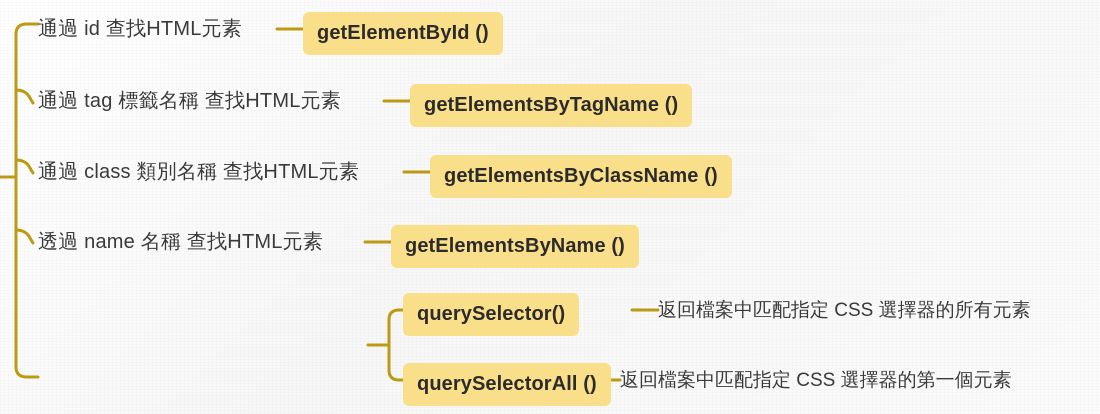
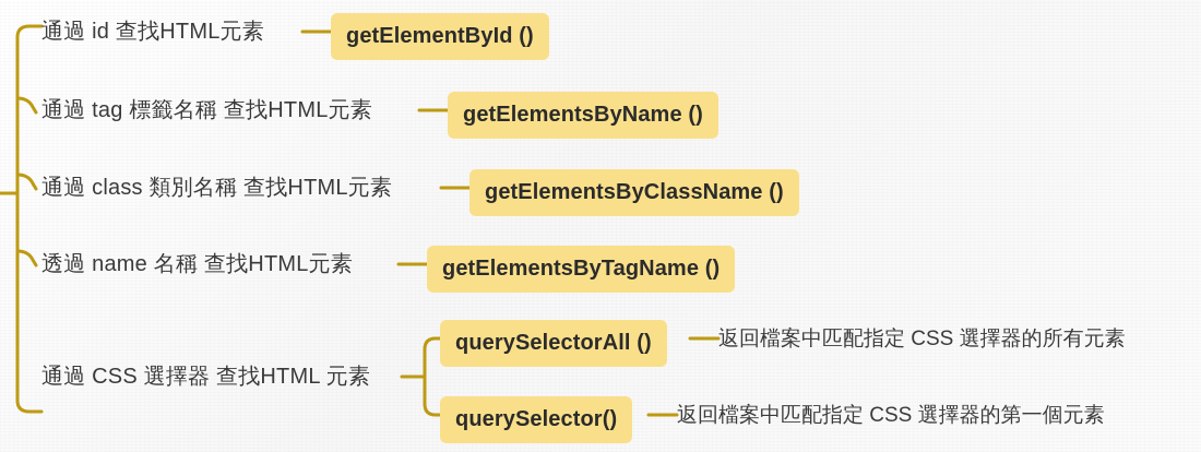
  通過 id 查找HTML元素
  getElementById ()
  通過 tag 標籤名稱 查找HTML元素
- getElementsByTagName ()
+ getElementsByName ()
  通過 class 類別名稱 查找HTML元素
  getElementsByClassName ()
  透過 name 名稱 查找HTML元素
- getElementsByName ()
+ getElementsByTagName ()
+ 通過 CSS 選擇器 查找HTML 元素
- querySelector()
+ querySelectorAll ()
  返回檔案中匹配指定 CSS 選擇器的所有元素
- querySelectorAll ()
+ querySelector()
  返回檔案中匹配指定 CSS 選擇器的第一個元素
